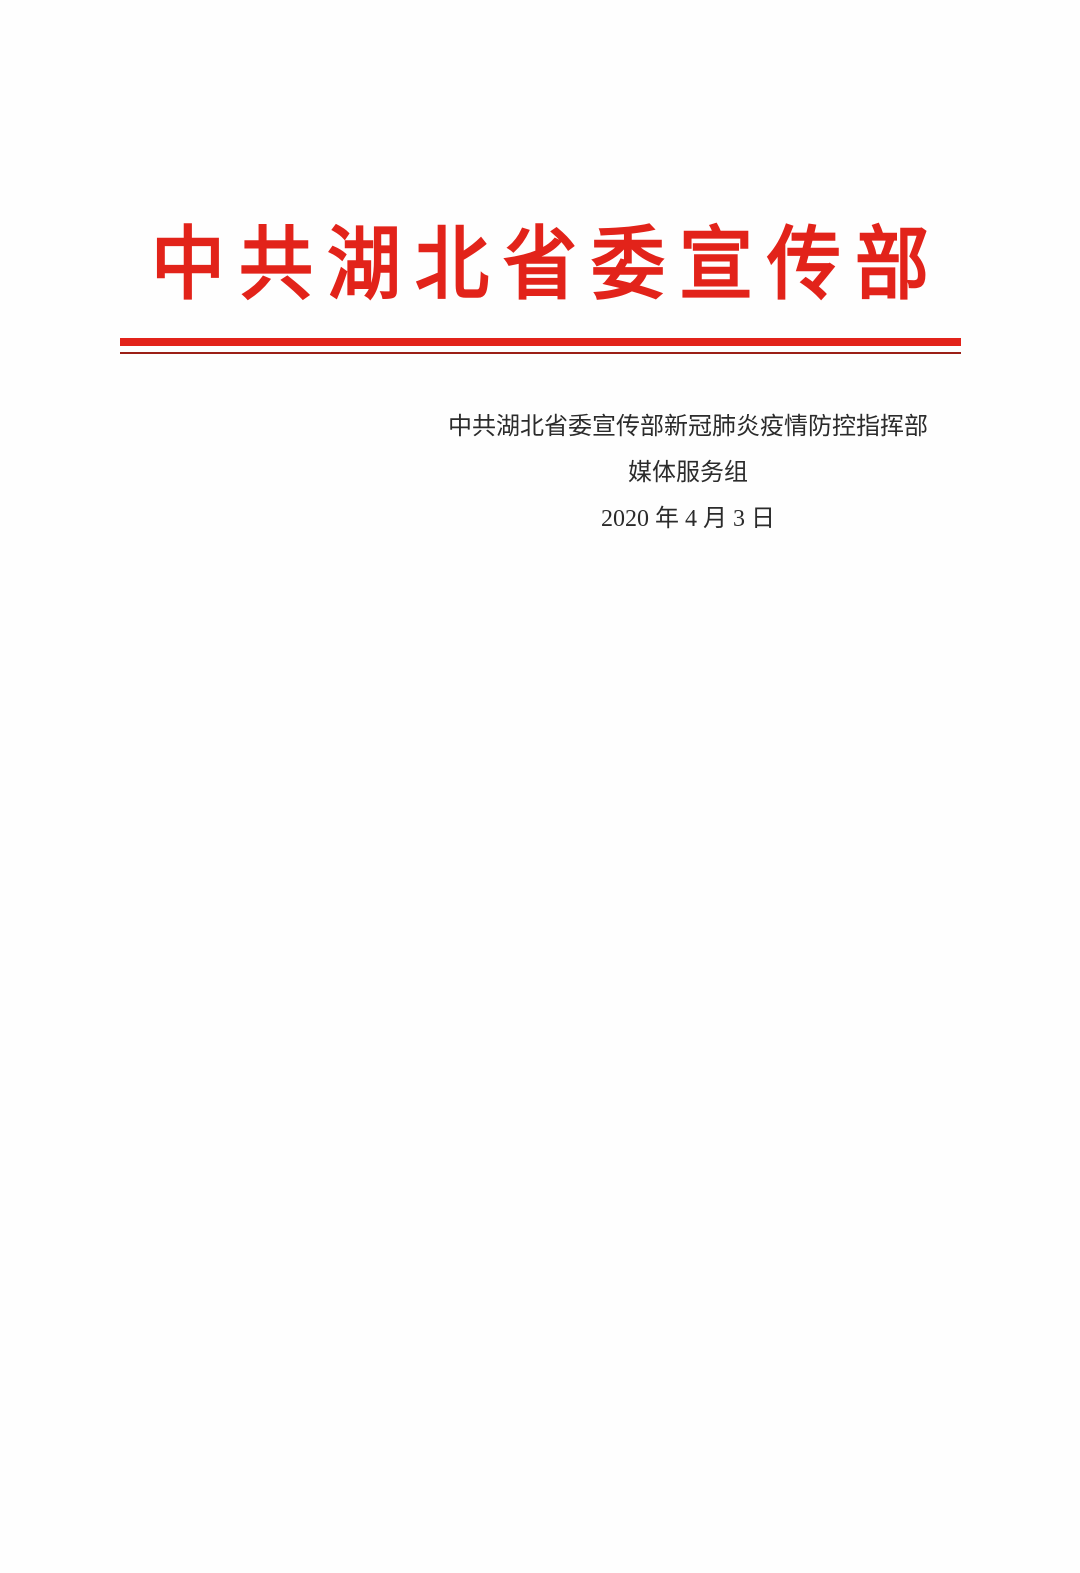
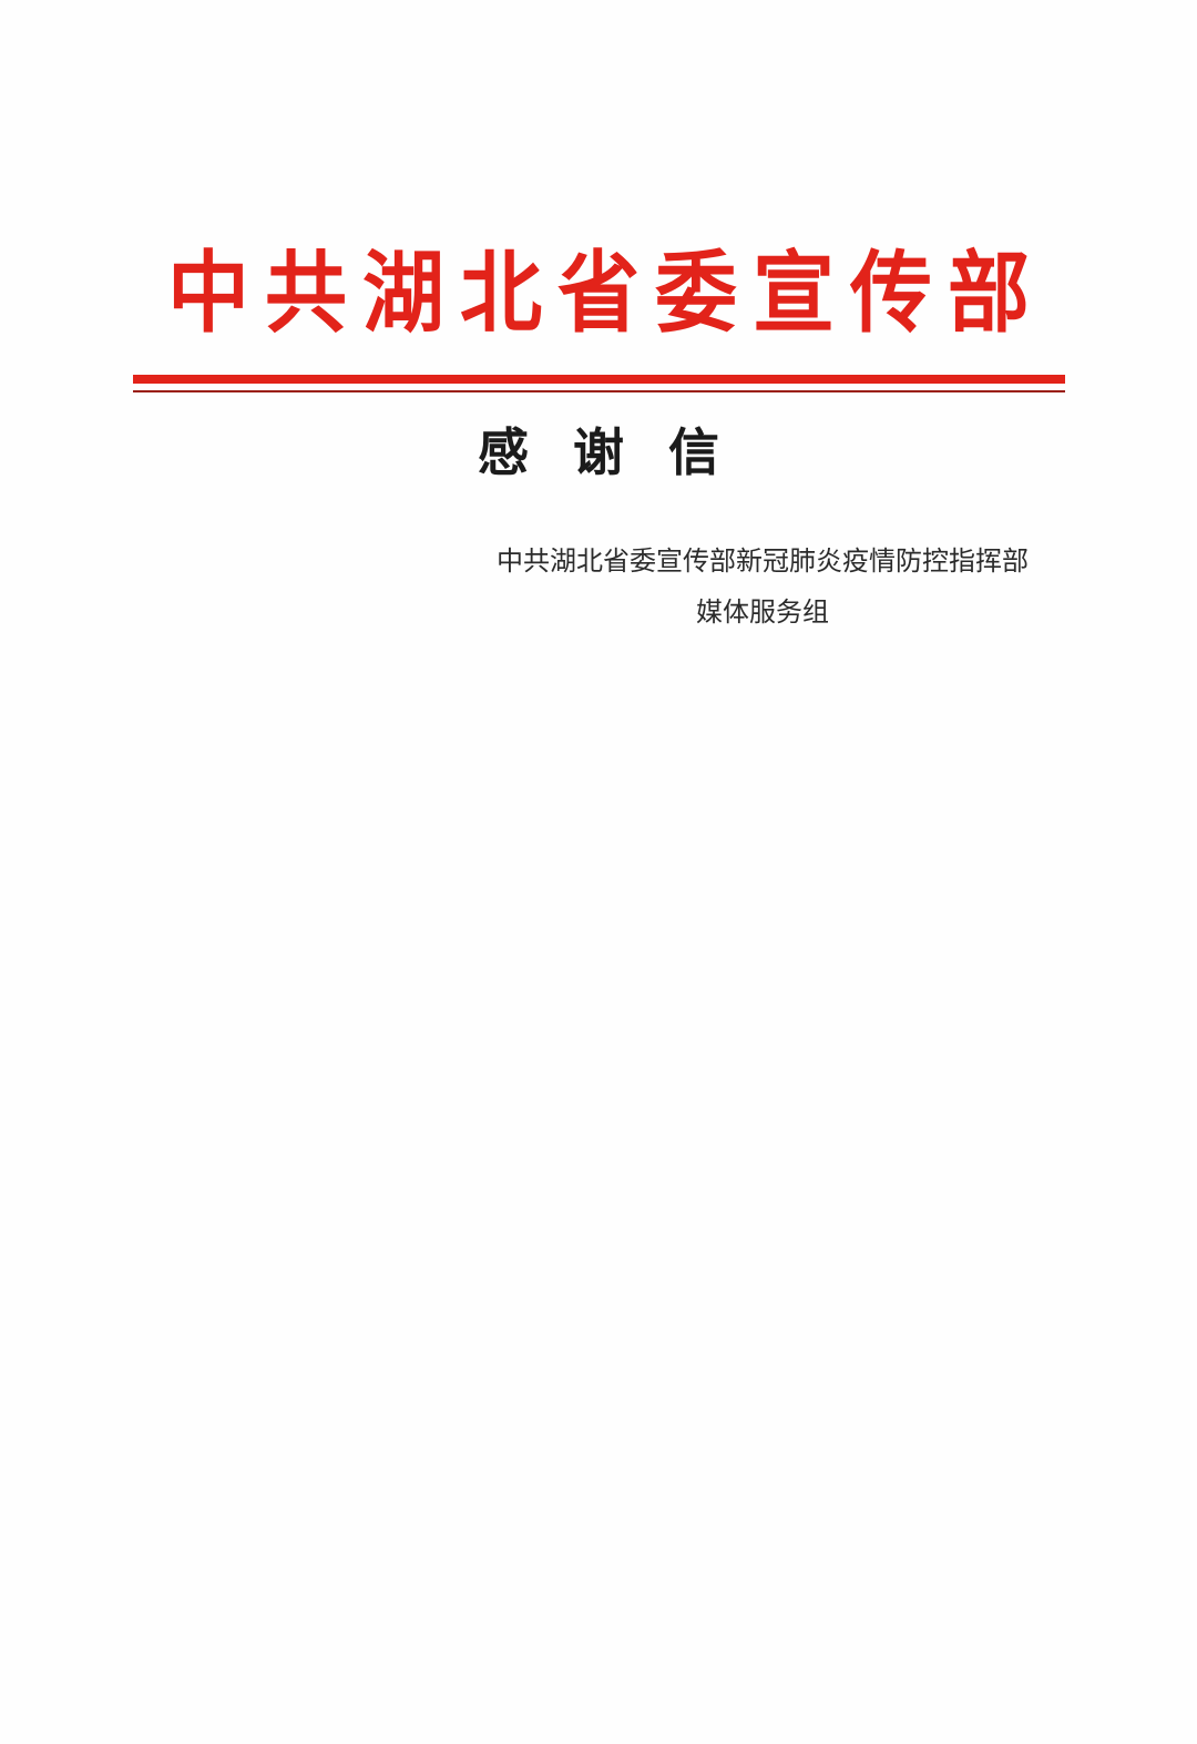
  中共湖北省委宣传部
+ 感谢信
  中共湖北省委宣传部新冠肺炎疫情防控指挥部
  媒体服务组
- 2020 年 4 月 3 日
